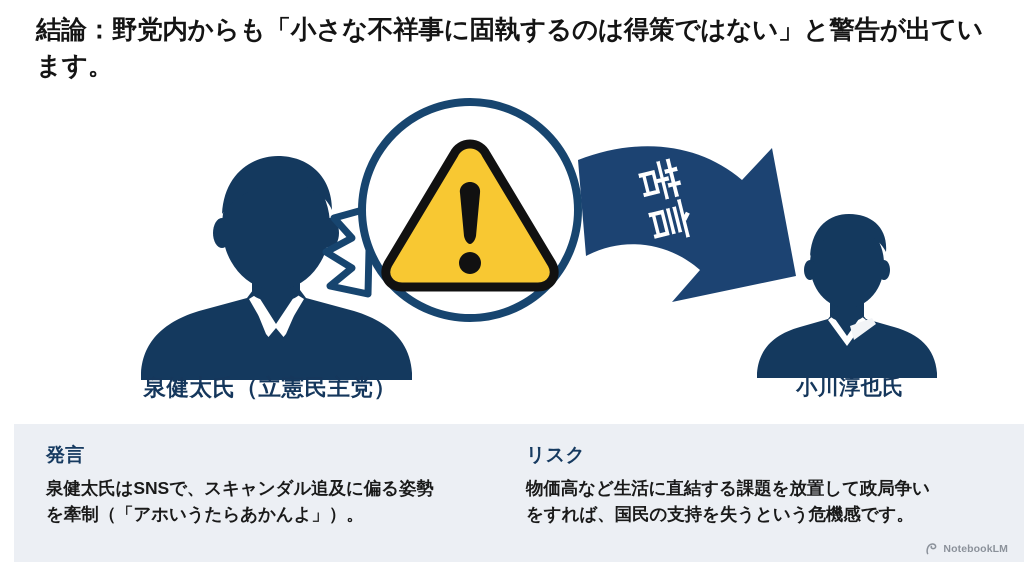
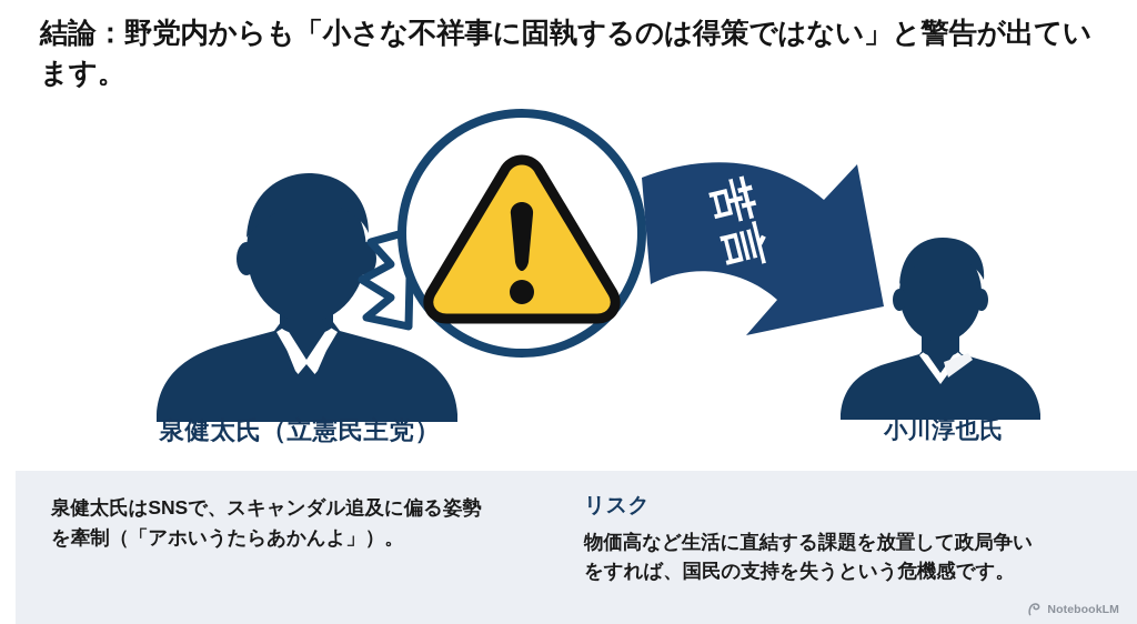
  結論：野党内からも「小さな不祥事に固執するのは得策ではない」と警告が出ています。
  泉健太氏（立憲民主党）
  小川淳也氏
- 発言
  泉健太氏はSNSで、スキャンダル追及に偏る姿勢
  を牽制（「アホいうたらあかんよ」）。
  リスク
  物価高など生活に直結する課題を放置して政局争い
  をすれば、国民の支持を失うという危機感です。
  NotebookLM
